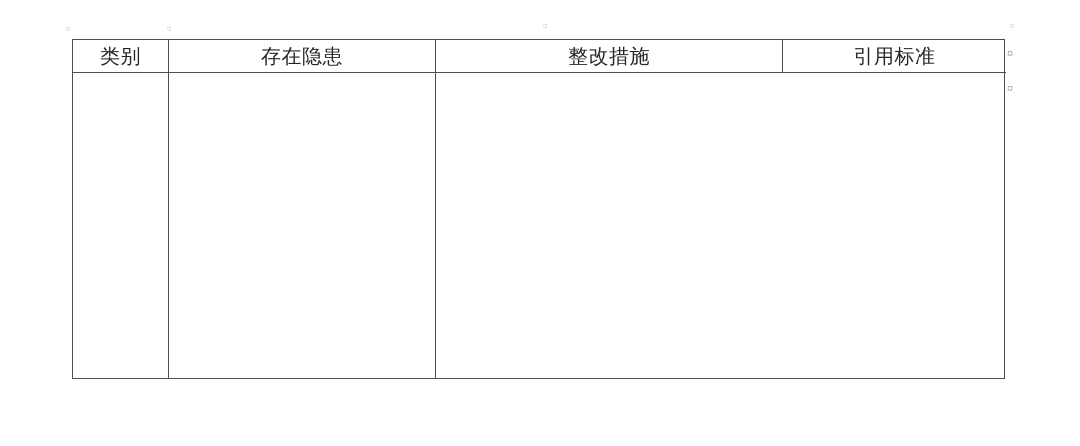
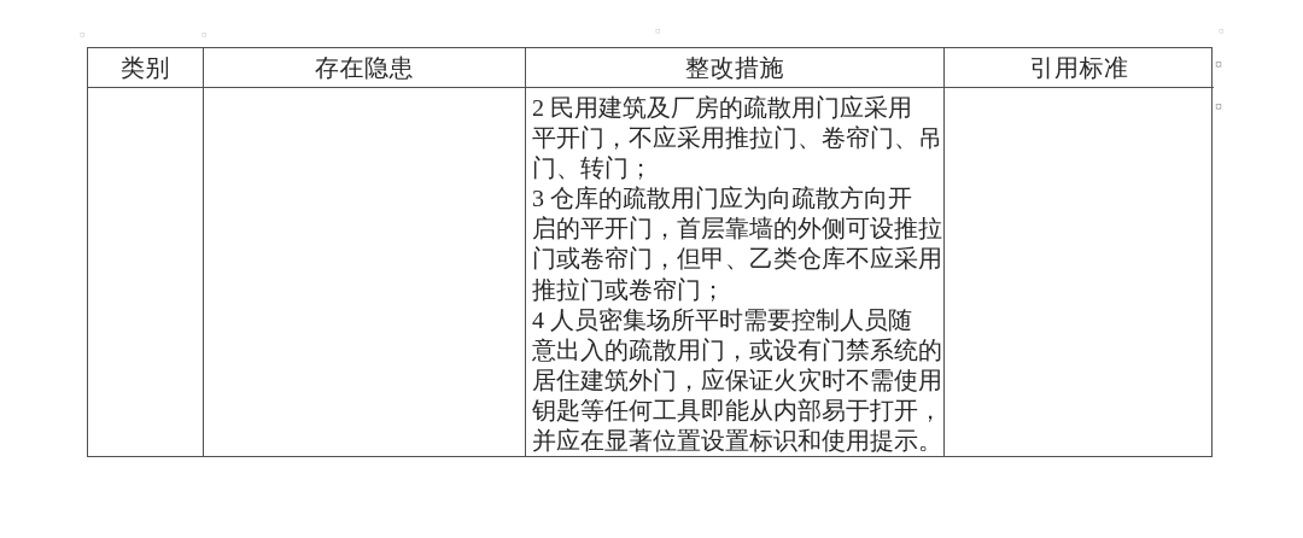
  类别
  存在隐患
  整改措施
  引用标准
+ 2 民用建筑及厂房的疏散用门应采用
+ 平开门，不应采用推拉门、卷帘门、吊
+ 门、转门；
+ 3 仓库的疏散用门应为向疏散方向开
+ 启的平开门，首层靠墙的外侧可设推拉
+ 门或卷帘门，但甲、乙类仓库不应采用
+ 推拉门或卷帘门；
+ 4 人员密集场所平时需要控制人员随
+ 意出入的疏散用门，或设有门禁系统的
+ 居住建筑外门，应保证火灾时不需使用
+ 钥匙等任何工具即能从内部易于打开，
+ 并应在显著位置设置标识和使用提示。
  ¤
  ¤
  ¤
  ¤
  ¤
  ¤
